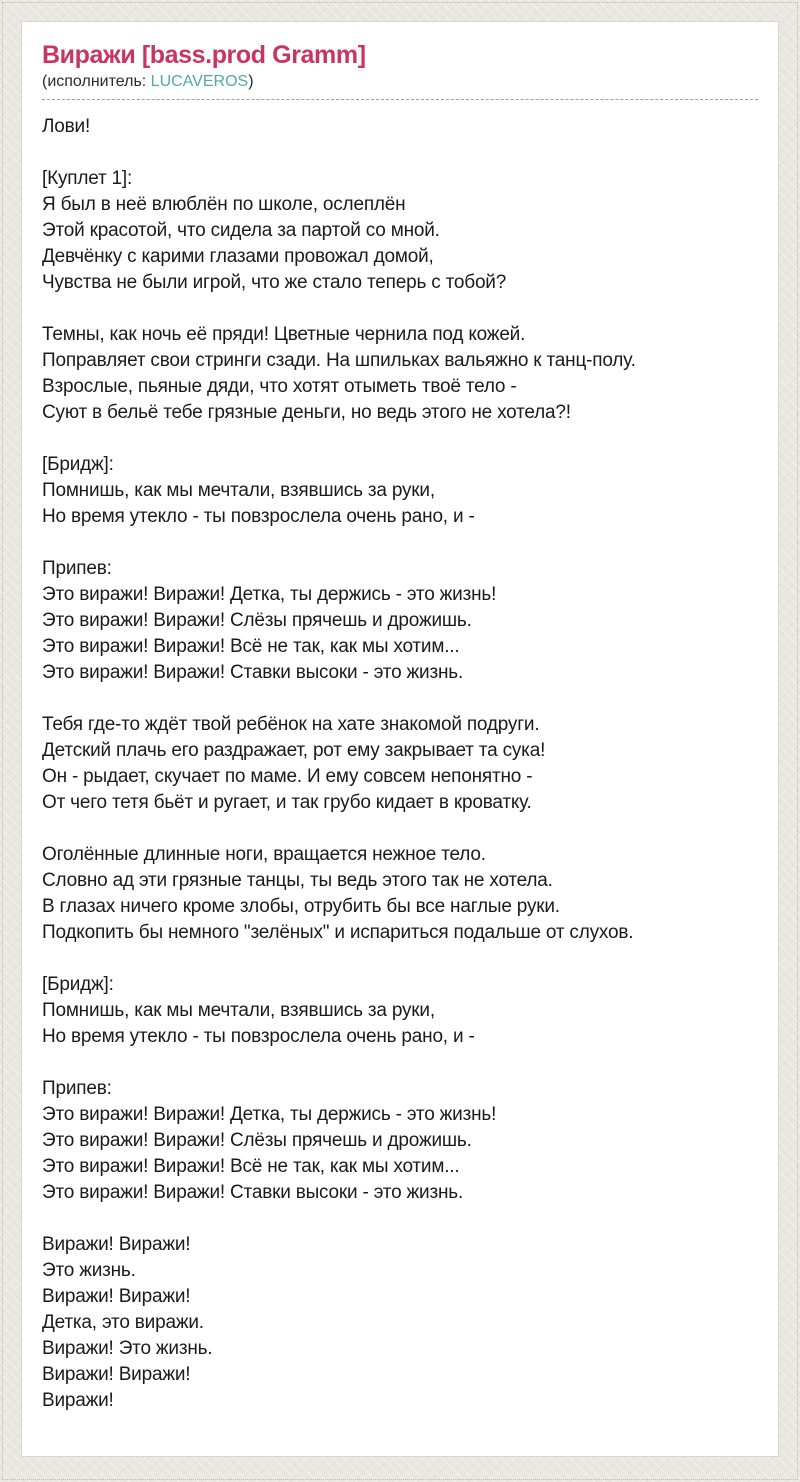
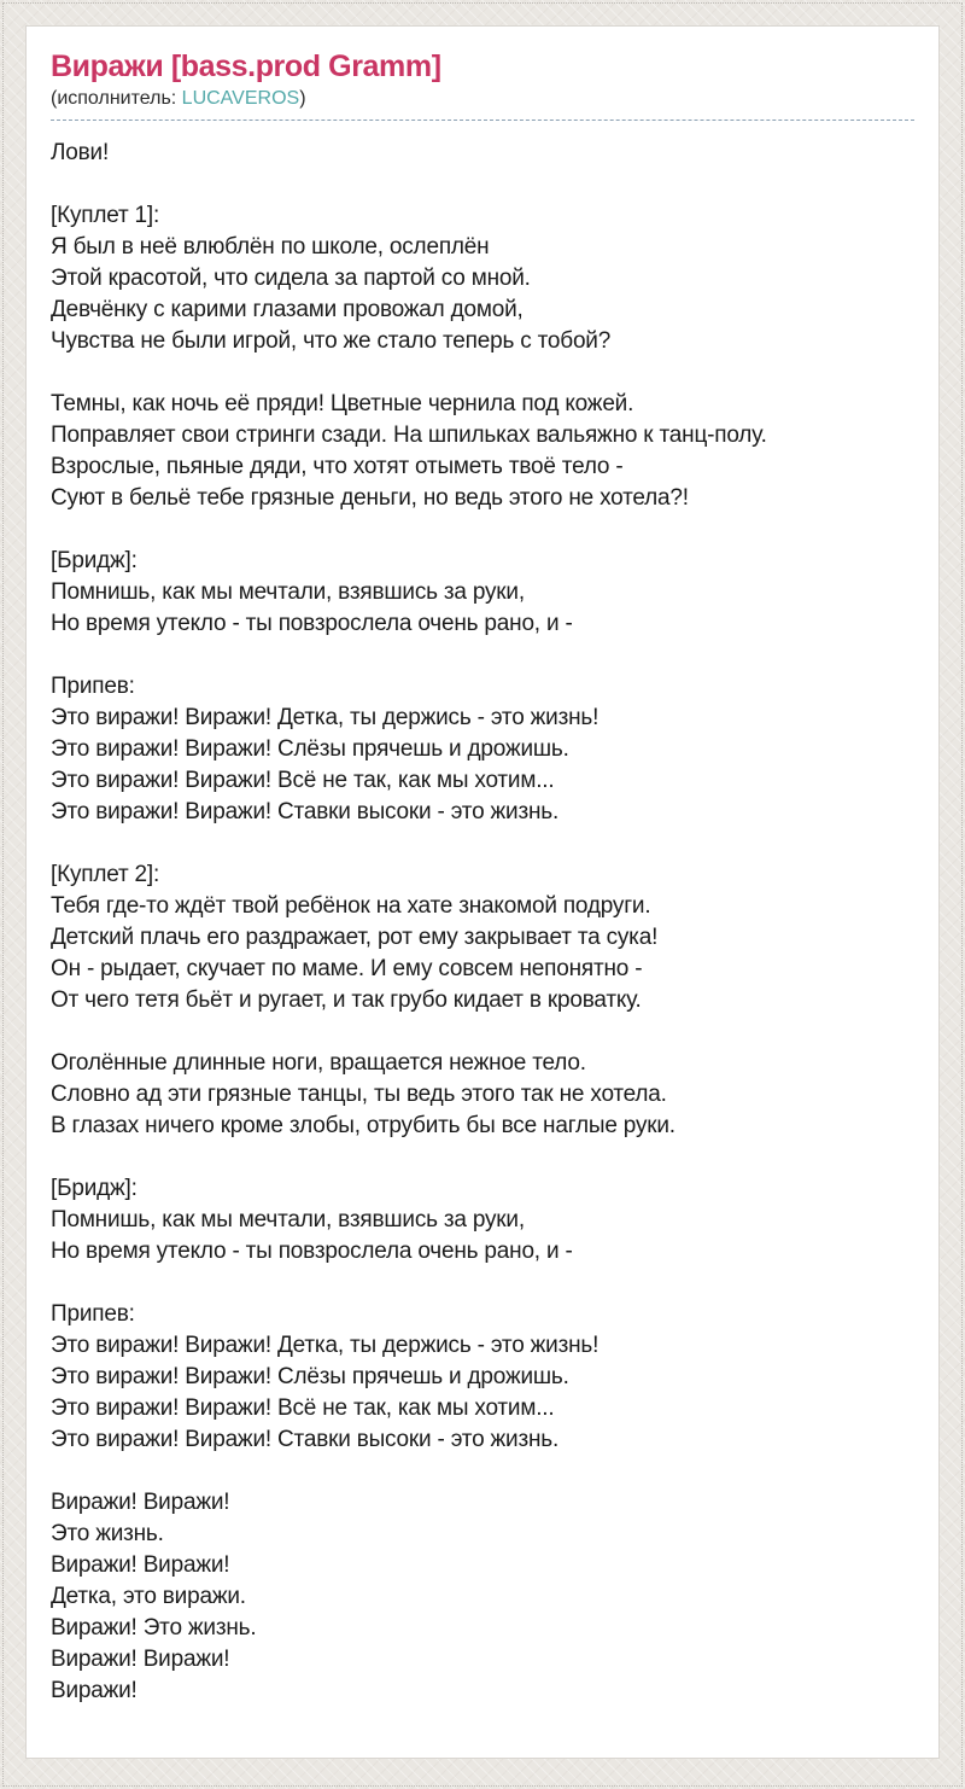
  Виражи [bass.prod Gramm]
  (исполнитель: LUCAVEROS)
  Лови!
  [Куплет 1]:
  Я был в неё влюблён по школе, ослеплён
  Этой красотой, что сидела за партой со мной.
  Девчёнку с карими глазами провожал домой,
  Чувства не были игрой, что же стало теперь с тобой?
  Темны, как ночь её пряди! Цветные чернила под кожей.
  Поправляет свои стринги сзади. На шпильках вальяжно к танц-полу.
  Взрослые, пьяные дяди, что хотят отыметь твоё тело -
  Суют в бельё тебе грязные деньги, но ведь этого не хотела?!
  [Бридж]:
  Помнишь, как мы мечтали, взявшись за руки,
  Но время утекло - ты повзрослела очень рано, и -
  Припев:
  Это виражи! Виражи! Детка, ты держись - это жизнь!
  Это виражи! Виражи! Слёзы прячешь и дрожишь.
  Это виражи! Виражи! Всё не так, как мы хотим...
  Это виражи! Виражи! Ставки высоки - это жизнь.
+ [Куплет 2]:
  Тебя где-то ждёт твой ребёнок на хате знакомой подруги.
  Детский плачь его раздражает, рот ему закрывает та сука!
  Он - рыдает, скучает по маме. И ему совсем непонятно -
  От чего тетя бьёт и ругает, и так грубо кидает в кроватку.
  Оголённые длинные ноги, вращается нежное тело.
  Словно ад эти грязные танцы, ты ведь этого так не хотела.
  В глазах ничего кроме злобы, отрубить бы все наглые руки.
- Подкопить бы немного "зелёных" и испариться подальше от слухов.
  [Бридж]:
  Помнишь, как мы мечтали, взявшись за руки,
  Но время утекло - ты повзрослела очень рано, и -
  Припев:
  Это виражи! Виражи! Детка, ты держись - это жизнь!
  Это виражи! Виражи! Слёзы прячешь и дрожишь.
  Это виражи! Виражи! Всё не так, как мы хотим...
  Это виражи! Виражи! Ставки высоки - это жизнь.
  Виражи! Виражи!
  Это жизнь.
  Виражи! Виражи!
  Детка, это виражи.
  Виражи! Это жизнь.
  Виражи! Виражи!
  Виражи!
